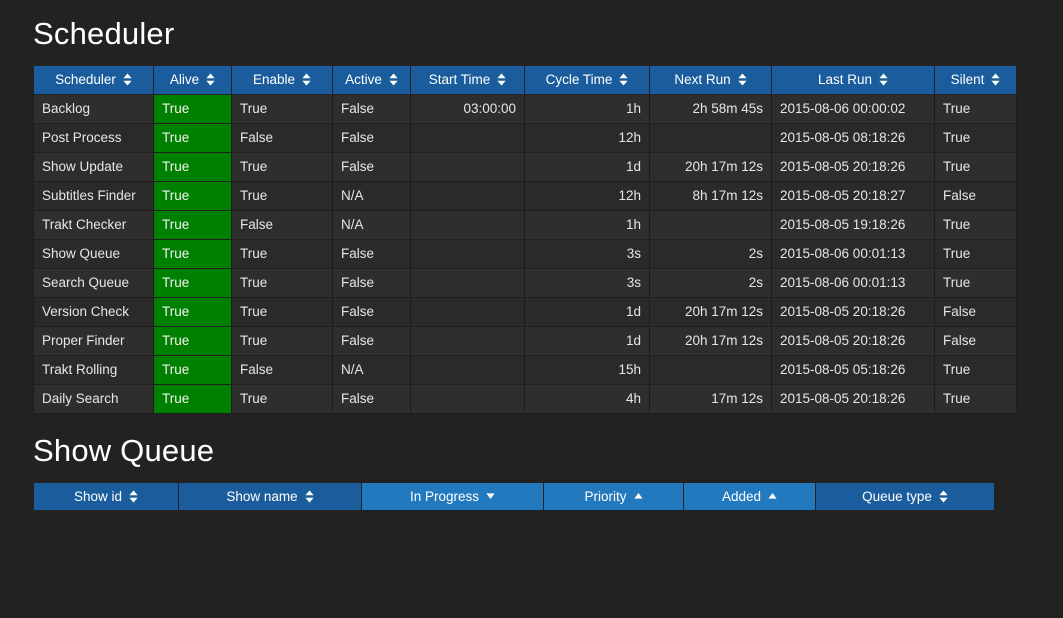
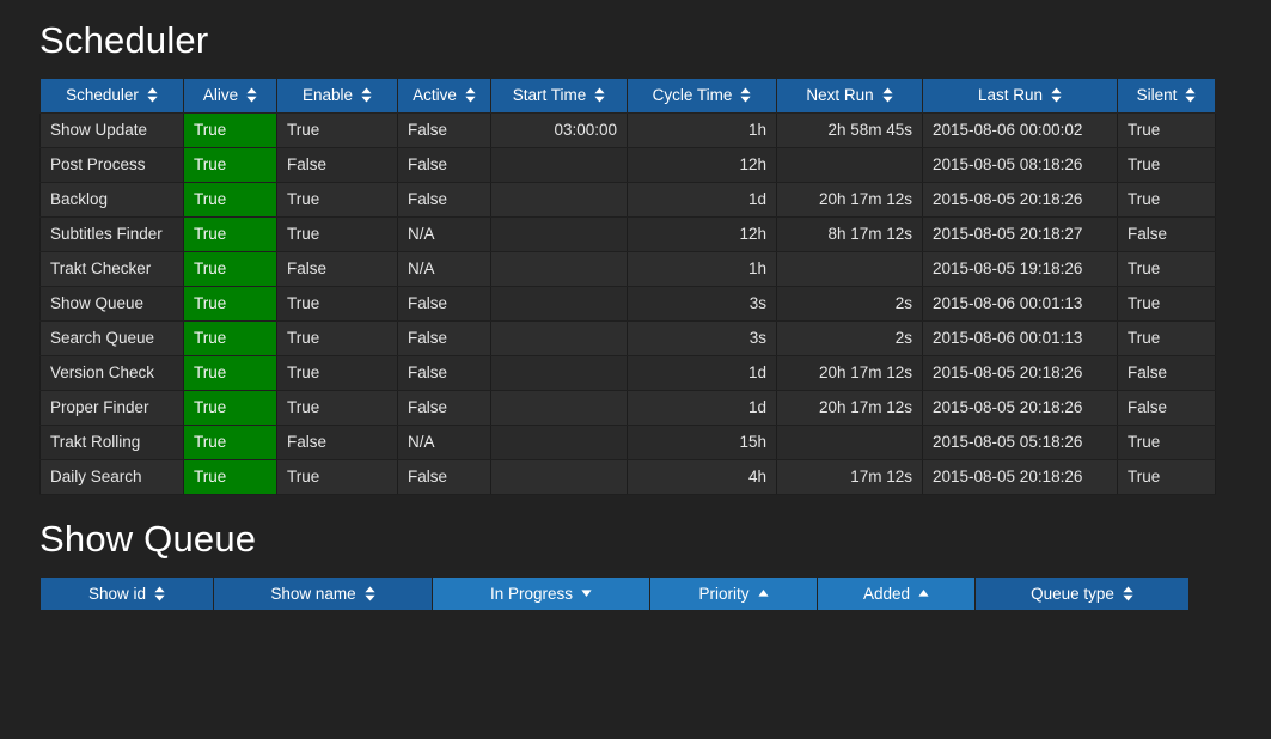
  Scheduler
  Scheduler	Alive	Enable	Active	Start Time	Cycle Time	Next Run	Last Run	Silent
- Backlog	True	True	False	03:00:00	1h	2h 58m 45s	2015-08-06 00:00:02	True
+ Show Update	True	True	False	03:00:00	1h	2h 58m 45s	2015-08-06 00:00:02	True
  Post Process	True	False	False		12h		2015-08-05 08:18:26	True
- Show Update	True	True	False		1d	20h 17m 12s	2015-08-05 20:18:26	True
+ Backlog	True	True	False		1d	20h 17m 12s	2015-08-05 20:18:26	True
  Subtitles Finder	True	True	N/A		12h	8h 17m 12s	2015-08-05 20:18:27	False
  Trakt Checker	True	False	N/A		1h		2015-08-05 19:18:26	True
  Show Queue	True	True	False		3s	2s	2015-08-06 00:01:13	True
  Search Queue	True	True	False		3s	2s	2015-08-06 00:01:13	True
  Version Check	True	True	False		1d	20h 17m 12s	2015-08-05 20:18:26	False
  Proper Finder	True	True	False		1d	20h 17m 12s	2015-08-05 20:18:26	False
  Trakt Rolling	True	False	N/A		15h		2015-08-05 05:18:26	True
  Daily Search	True	True	False		4h	17m 12s	2015-08-05 20:18:26	True
  Show Queue
  Show id	Show name	In Progress	Priority	Added	Queue type
